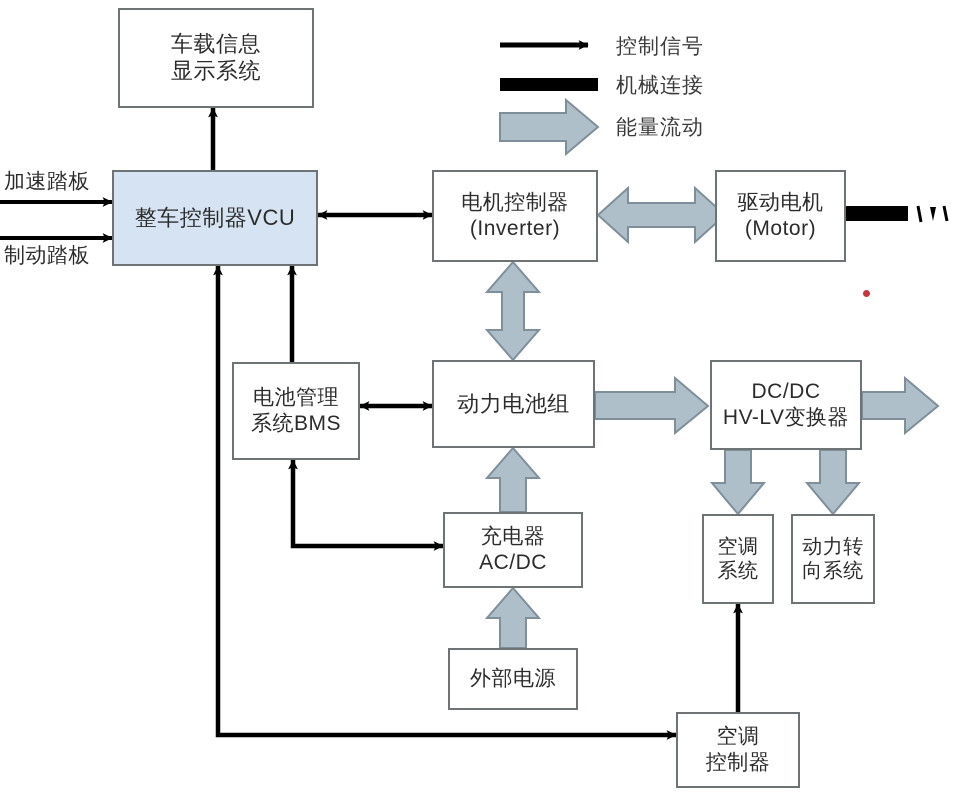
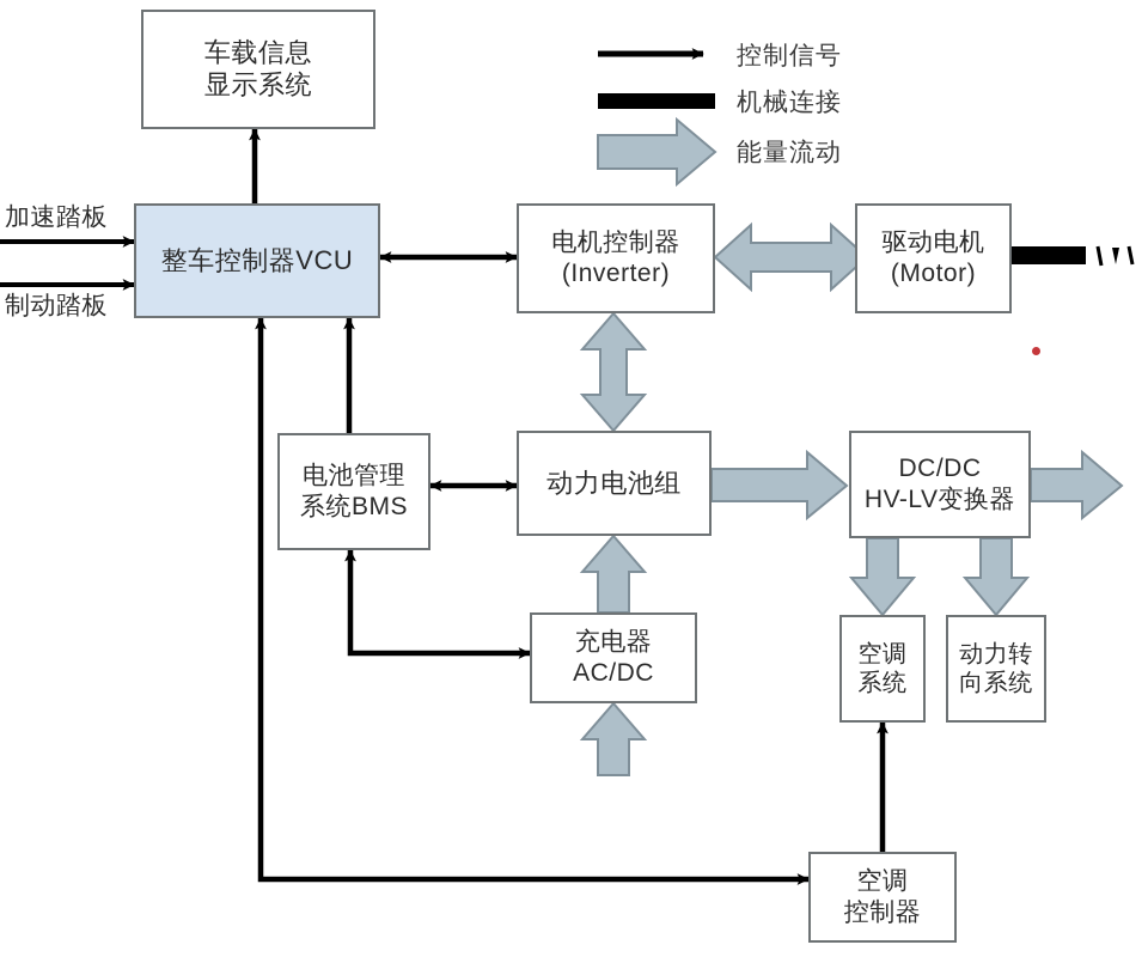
  车载信息
  显示系统
  整车控制器VCU
  电机控制器
  (Inverter)
  驱动电机
  (Motor)
  电池管理
  系统BMS
  动力电池组
  DC/DC
  HV-LV变换器
  充电器
  AC/DC
  空调
  系统
  动力转
  向系统
- 外部电源
  空调
  控制器
  加速踏板
  制动踏板
  控制信号
  机械连接
  能量流动
